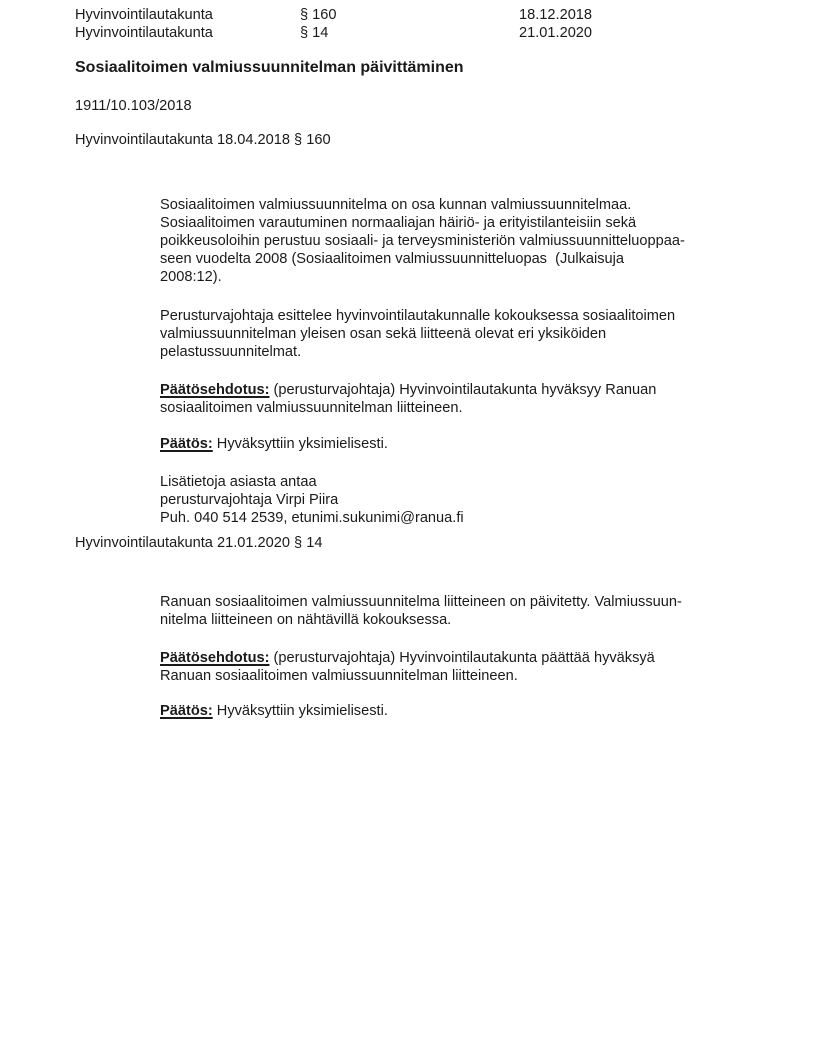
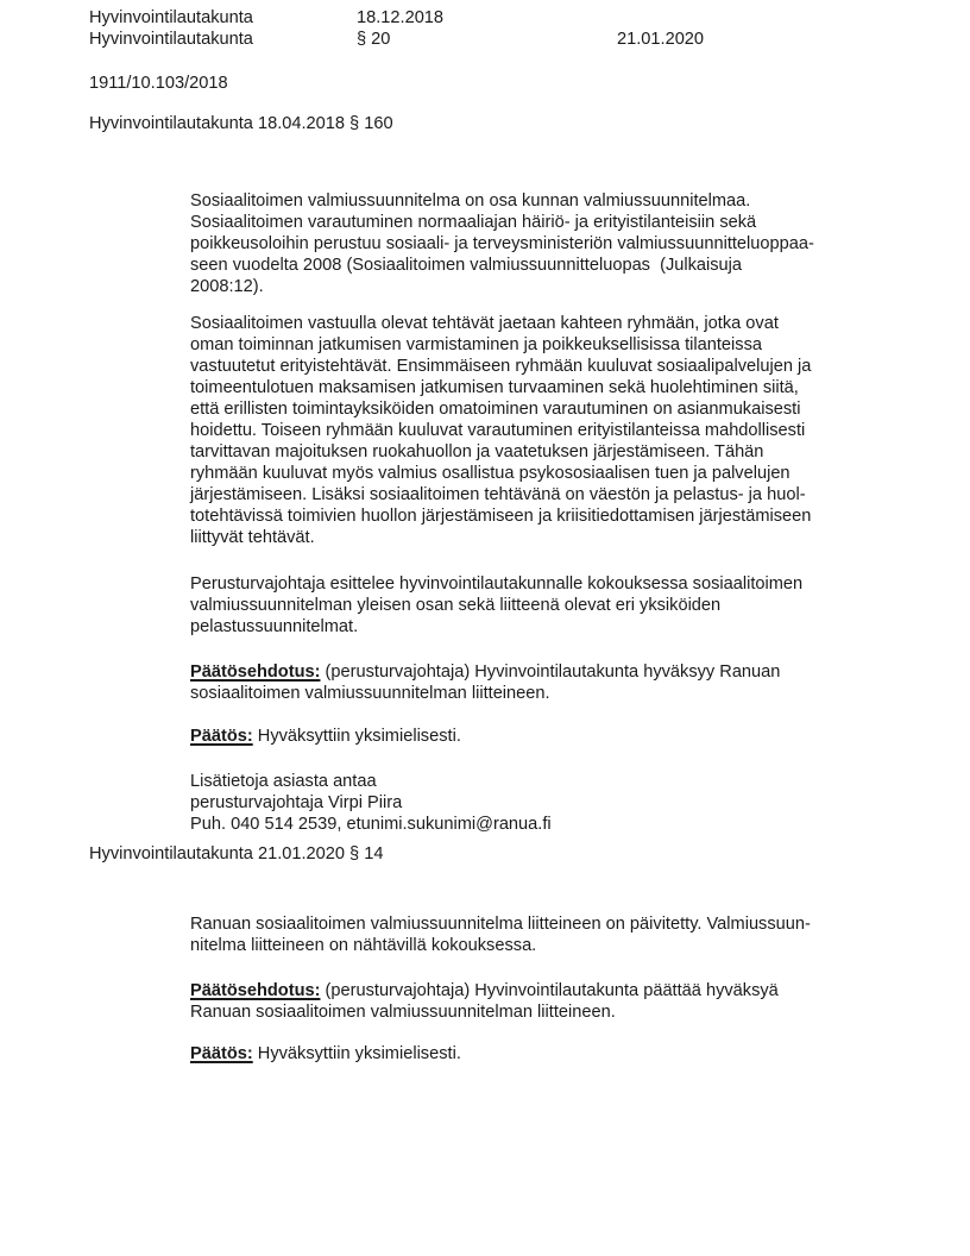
  Hyvinvointilautakunta
- § 160
  18.12.2018
  Hyvinvointilautakunta
- § 14
+ § 20
  21.01.2020
- Sosiaalitoimen valmiussuunnitelman päivittäminen
  1911/10.103/2018
  Hyvinvointilautakunta 18.04.2018 § 160
  Sosiaalitoimen valmiussuunnitelma on osa kunnan valmiussuunnitelmaa.
  Sosiaalitoimen varautuminen normaaliajan häiriö- ja erityistilanteisiin sekä
  poikkeusoloihin perustuu sosiaali- ja terveysministeriön valmiussuunnitteluoppaa-
  seen vuodelta 2008 (Sosiaalitoimen valmiussuunnitteluopas (Julkaisuja
  2008:12).
+ Sosiaalitoimen vastuulla olevat tehtävät jaetaan kahteen ryhmään, jotka ovat
+ oman toiminnan jatkumisen varmistaminen ja poikkeuksellisissa tilanteissa
+ vastuutetut erityistehtävät. Ensimmäiseen ryhmään kuuluvat sosiaalipalvelujen ja
+ toimeentulotuen maksamisen jatkumisen turvaaminen sekä huolehtiminen siitä,
+ että erillisten toimintayksiköiden omatoiminen varautuminen on asianmukaisesti
+ hoidettu. Toiseen ryhmään kuuluvat varautuminen erityistilanteissa mahdollisesti
+ tarvittavan majoituksen ruokahuollon ja vaatetuksen järjestämiseen. Tähän
+ ryhmään kuuluvat myös valmius osallistua psykososiaalisen tuen ja palvelujen
+ järjestämiseen. Lisäksi sosiaalitoimen tehtävänä on väestön ja pelastus- ja huol-
+ totehtävissä toimivien huollon järjestämiseen ja kriisitiedottamisen järjestämiseen
+ liittyvät tehtävät.
  Perusturvajohtaja esittelee hyvinvointilautakunnalle kokouksessa sosiaalitoimen
  valmiussuunnitelman yleisen osan sekä liitteenä olevat eri yksiköiden
  pelastussuunnitelmat.
  Päätösehdotus: (perusturvajohtaja) Hyvinvointilautakunta hyväksyy Ranuan
  sosiaalitoimen valmiussuunnitelman liitteineen.
  Päätös: Hyväksyttiin yksimielisesti.
  Lisätietoja asiasta antaa
  perusturvajohtaja Virpi Piira
  Puh. 040 514 2539, etunimi.sukunimi@ranua.fi
  Hyvinvointilautakunta 21.01.2020 § 14
  Ranuan sosiaalitoimen valmiussuunnitelma liitteineen on päivitetty. Valmiussuun-
  nitelma liitteineen on nähtävillä kokouksessa.
  Päätösehdotus: (perusturvajohtaja) Hyvinvointilautakunta päättää hyväksyä
  Ranuan sosiaalitoimen valmiussuunnitelman liitteineen.
  Päätös: Hyväksyttiin yksimielisesti.
